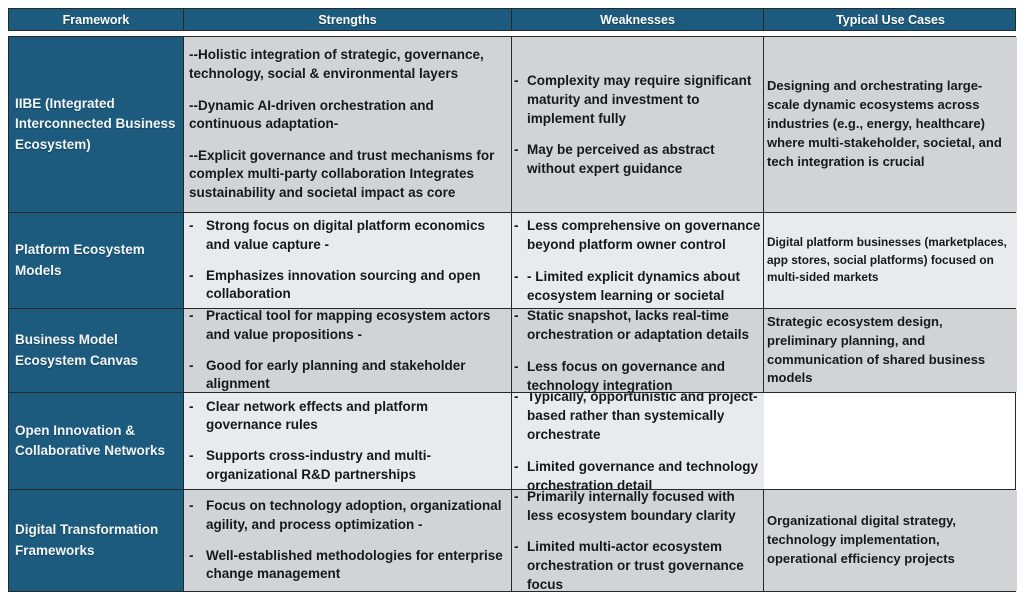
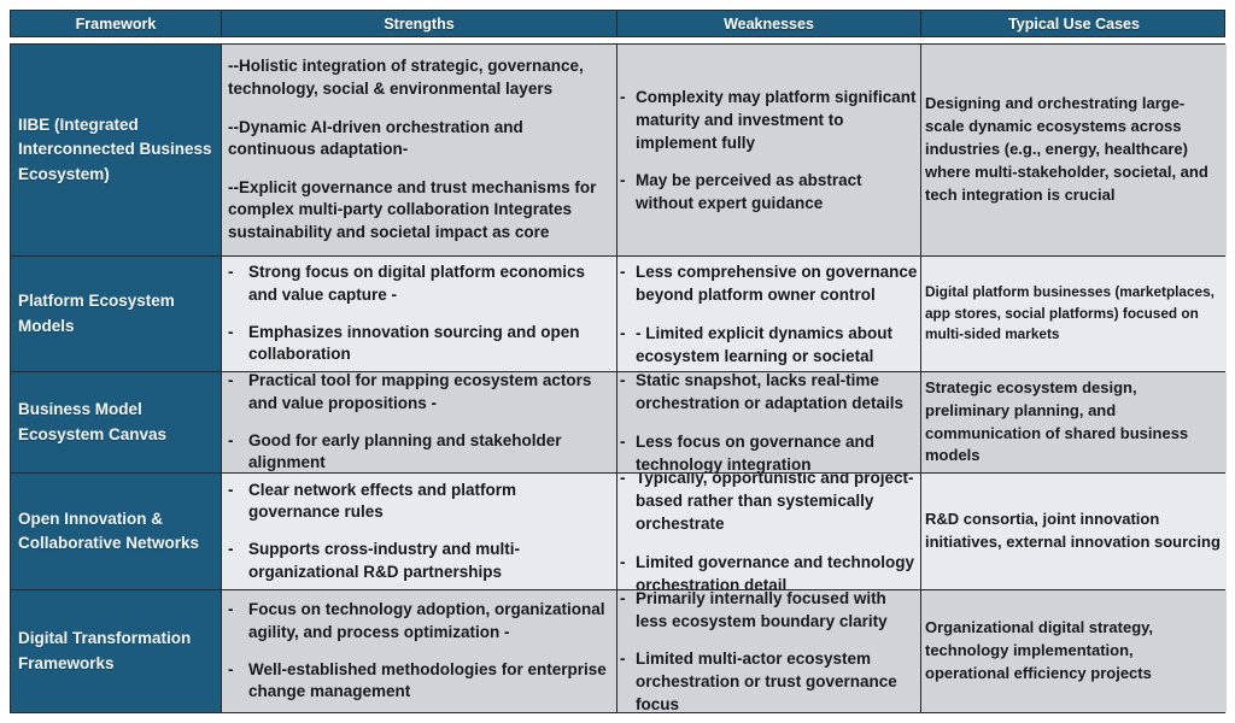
  Framework
  Strengths
  Weaknesses
  Typical Use Cases
  IIBE (Integrated Interconnected Business Ecosystem)
  --Holistic integration of strategic, governance, technology, social & environmental layers
  --Dynamic AI-driven orchestration and continuous adaptation-
  --Explicit governance and trust mechanisms for complex multi-party collaboration Integrates sustainability and societal impact as core
  -
- Complexity may require significant maturity and investment to implement fully
+ Complexity may platform significant maturity and investment to implement fully
  -
  May be perceived as abstract without expert guidance
  Designing and orchestrating large-scale dynamic ecosystems across industries (e.g., energy, healthcare) where multi-stakeholder, societal, and tech integration is crucial
  Platform Ecosystem Models
  -
  Strong focus on digital platform economics and value capture -
  -
  Emphasizes innovation sourcing and open collaboration
  -
  Less comprehensive on governance beyond platform owner control
  -
  - Limited explicit dynamics about ecosystem learning or societal
  Digital platform businesses (marketplaces, app stores, social platforms) focused on multi-sided markets
  Business Model Ecosystem Canvas
  -
  Practical tool for mapping ecosystem actors and value propositions -
  -
  Good for early planning and stakeholder alignment
  -
  Static snapshot, lacks real-time orchestration or adaptation details
  -
  Less focus on governance and technology integration
  Strategic ecosystem design, preliminary planning, and communication of shared business models
  Open Innovation & Collaborative Networks
  -
  Clear network effects and platform governance rules
  -
  Supports cross-industry and multi-organizational R&D partnerships
  -
  Typically, opportunistic and project-based rather than systemically orchestrate
  -
  Limited governance and technology orchestration detail
+ R&D consortia, joint innovation initiatives, external innovation sourcing
  Digital Transformation Frameworks
  -
  Focus on technology adoption, organizational agility, and process optimization -
  -
  Well-established methodologies for enterprise change management
  -
  Primarily internally focused with less ecosystem boundary clarity
  -
  Limited multi-actor ecosystem orchestration or trust governance focus
  Organizational digital strategy, technology implementation, operational efficiency projects
